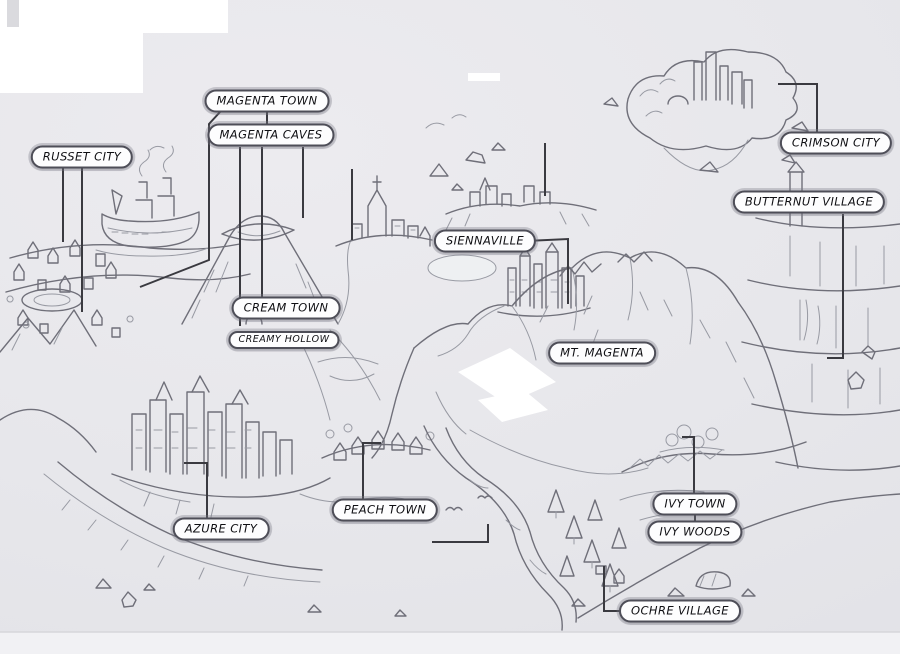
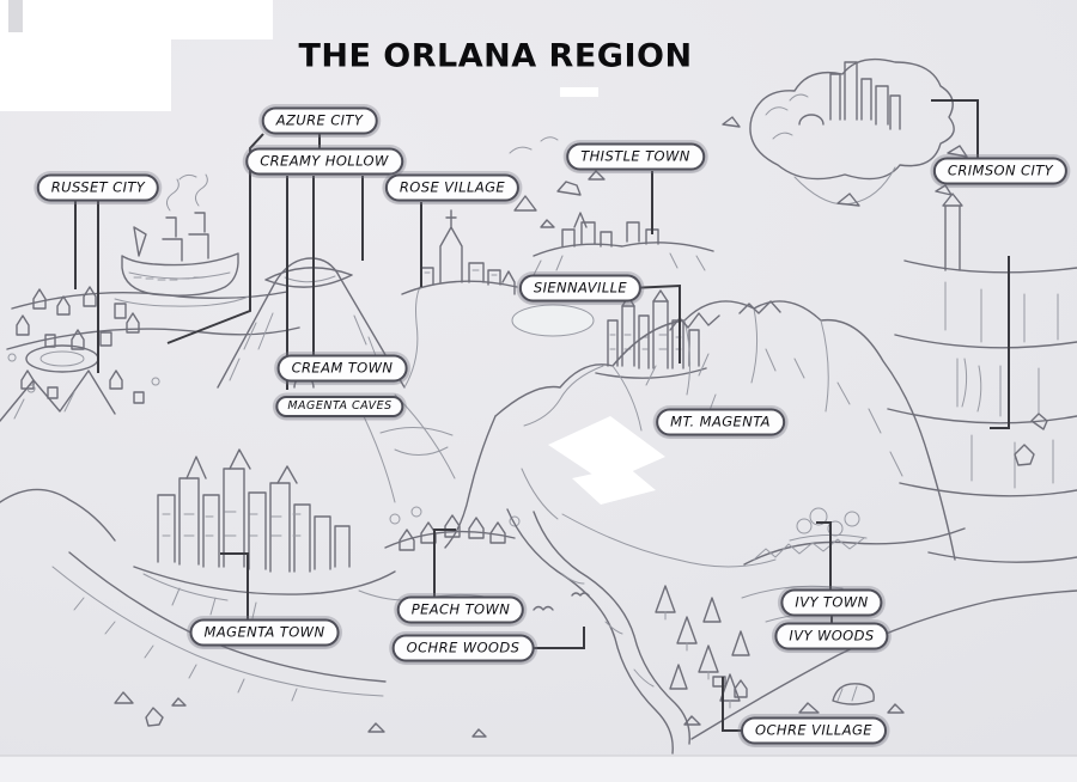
+ THE ORLANA REGION
  RUSSET CITY
- MAGENTA TOWN
+ AZURE CITY
- MAGENTA CAVES
+ CREAMY HOLLOW
+ ROSE VILLAGE
+ THISTLE TOWN
  CRIMSON CITY
- BUTTERNUT VILLAGE
  SIENNAVILLE
  CREAM TOWN
- CREAMY HOLLOW
+ MAGENTA CAVES
  MT. MAGENTA
- AZURE CITY
+ MAGENTA TOWN
  PEACH TOWN
+ OCHRE WOODS
  IVY TOWN
  IVY WOODS
  OCHRE VILLAGE
